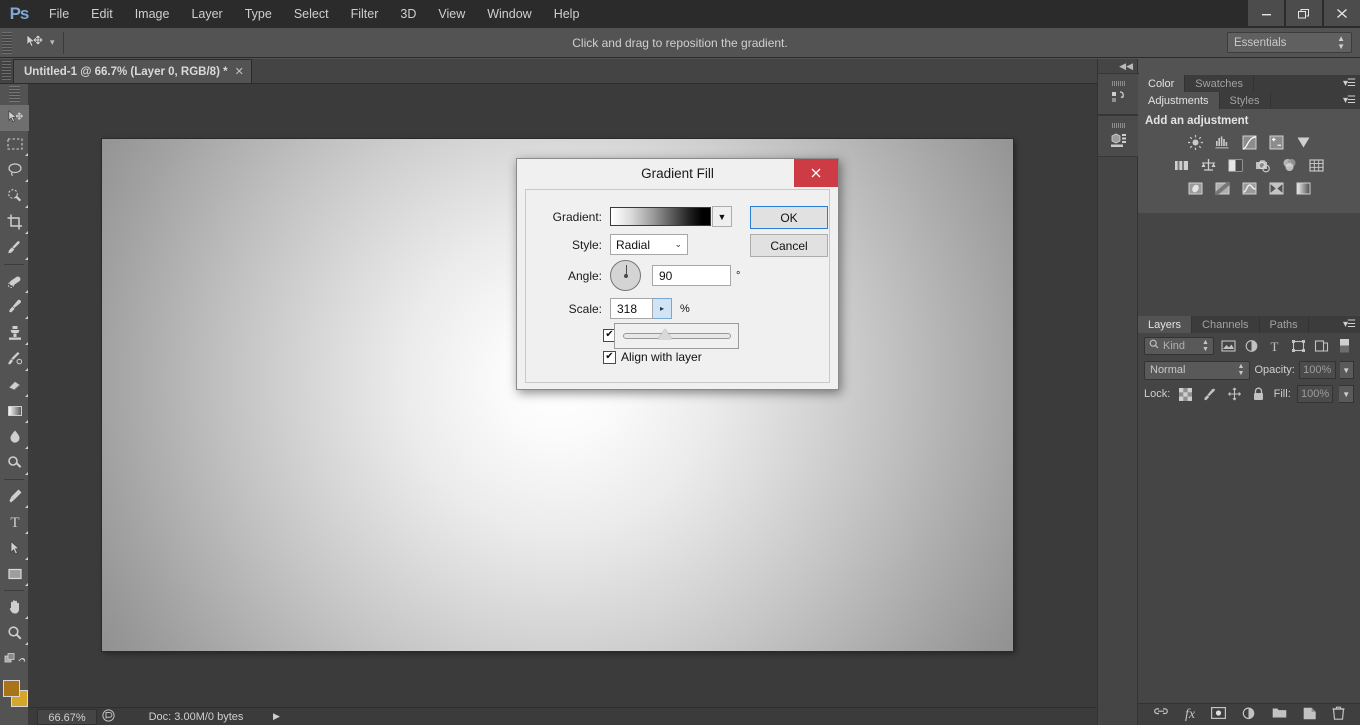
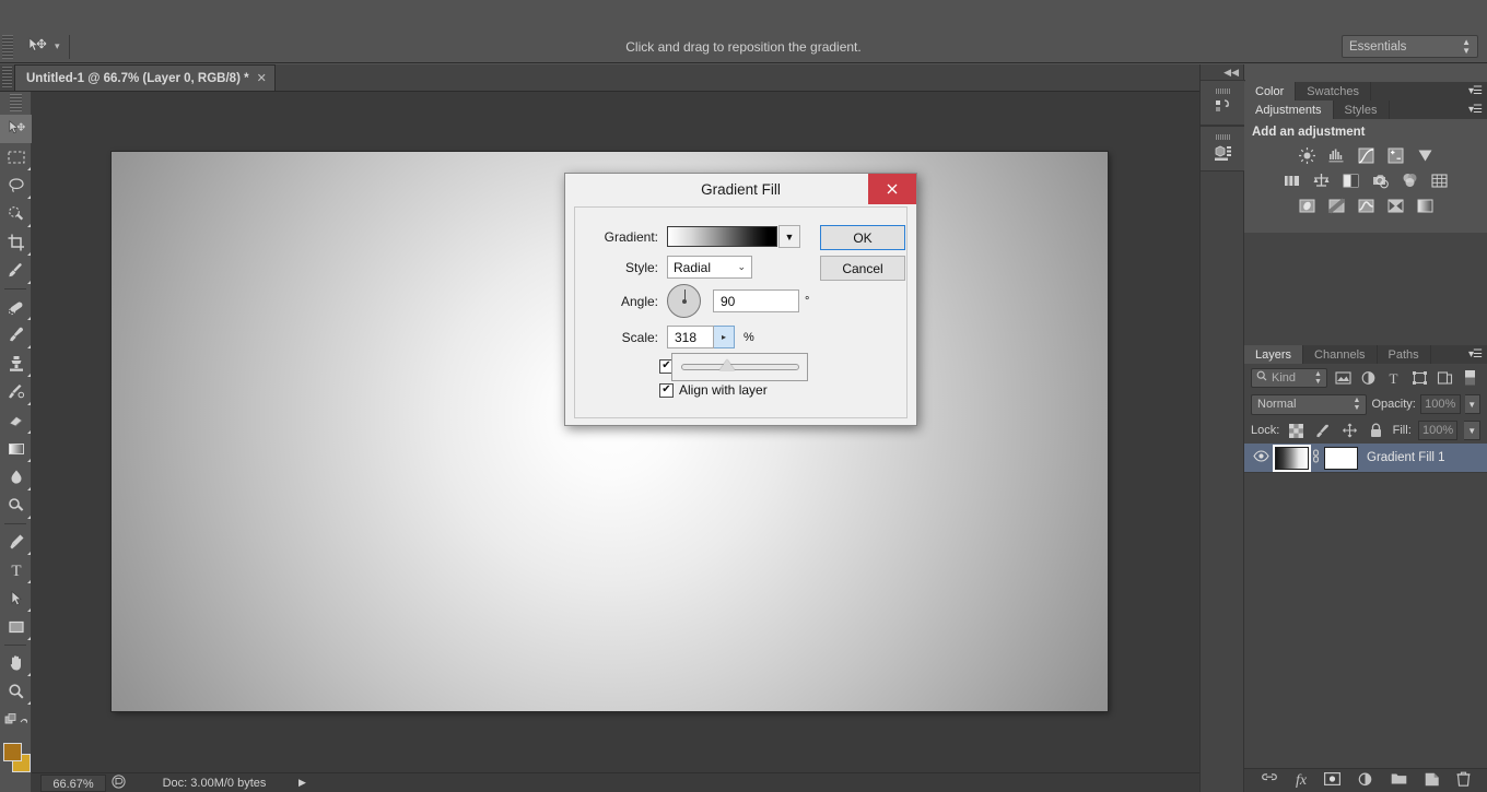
- Ps
- File
- Edit
- Image
- Layer
- Type
- Select
- Filter
- 3D
- View
- Window
- Help
  ▾
  Click and drag to reposition the gradient.
  Essentials
  ▲
  ▼
  Untitled-1 @ 66.7% (Layer 0, RGB/8) *
  ✕
  T
  66.67%
  Doc: 3.00M/0 bytes
  ▶
  ◀◀
  Color
  Swatches
  ▾☰
  Adjustments
  Styles
  ▾☰
  Add an adjustment
  Layers
  Channels
  Paths
  ▾☰
  Kind
  T
  Normal
  Opacity:
  100%
  ▼
  Lock:
  Fill:
  100%
  ▼
+ Gradient Fill 1
  fx
  Gradient Fill
  Gradient:
  ▼
  Style:
  Radial
  ⌄
  Angle:
  90
  °
  Scale:
  318
  ▸
  %
  ✔
  ✔
  Align with layer
  OK
  Cancel
